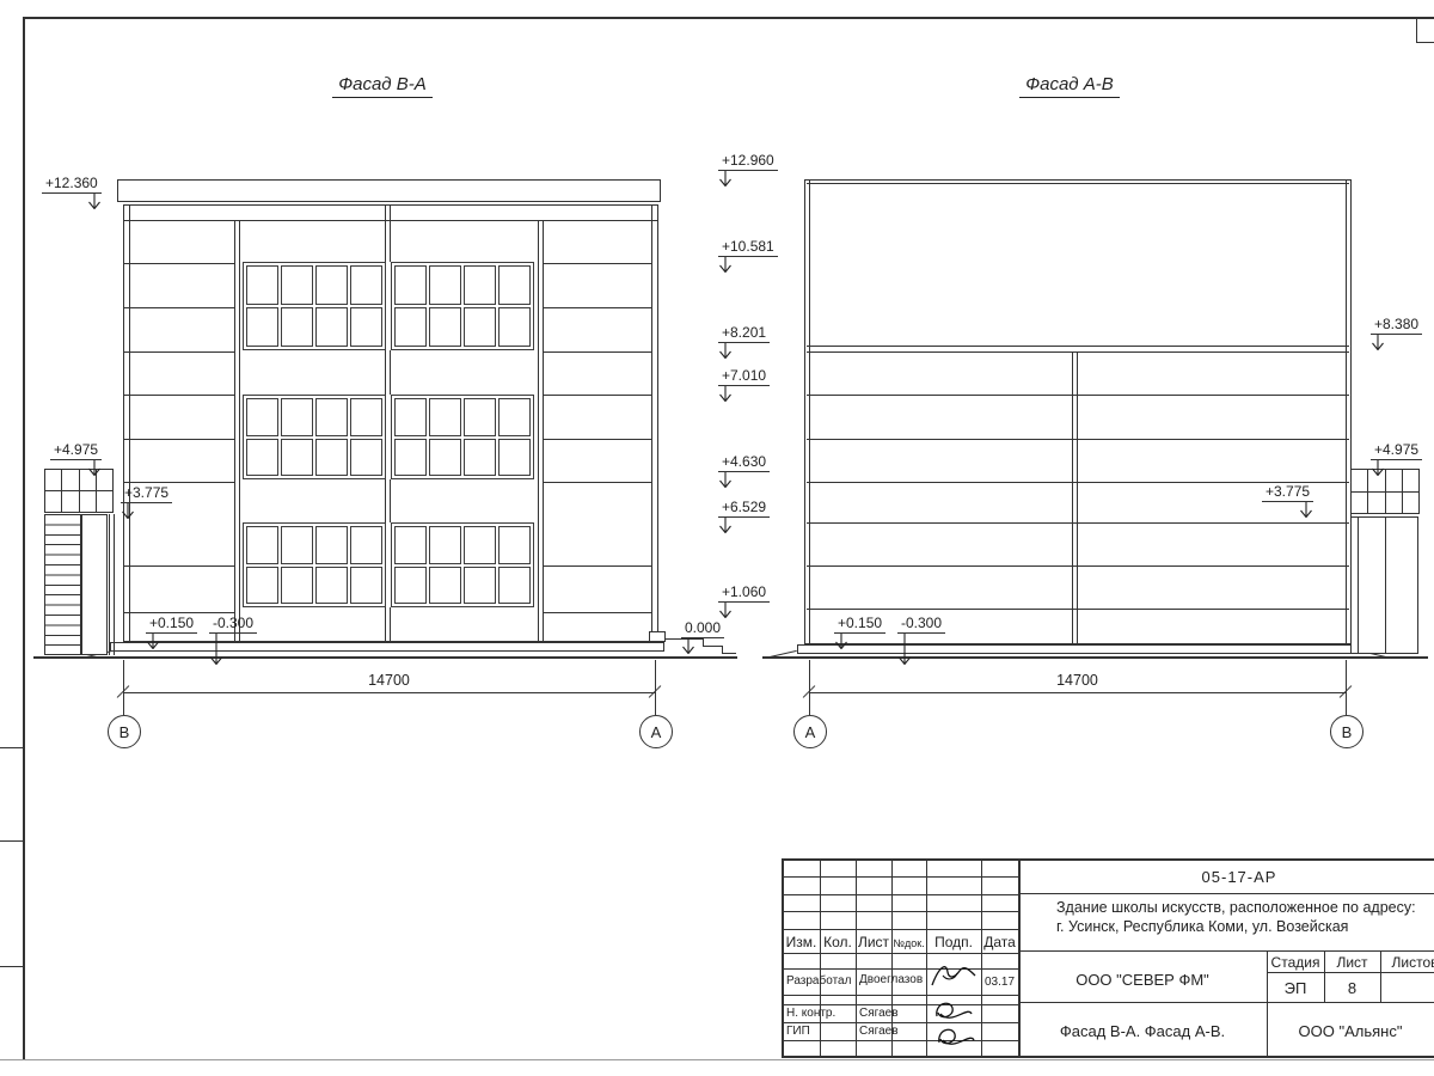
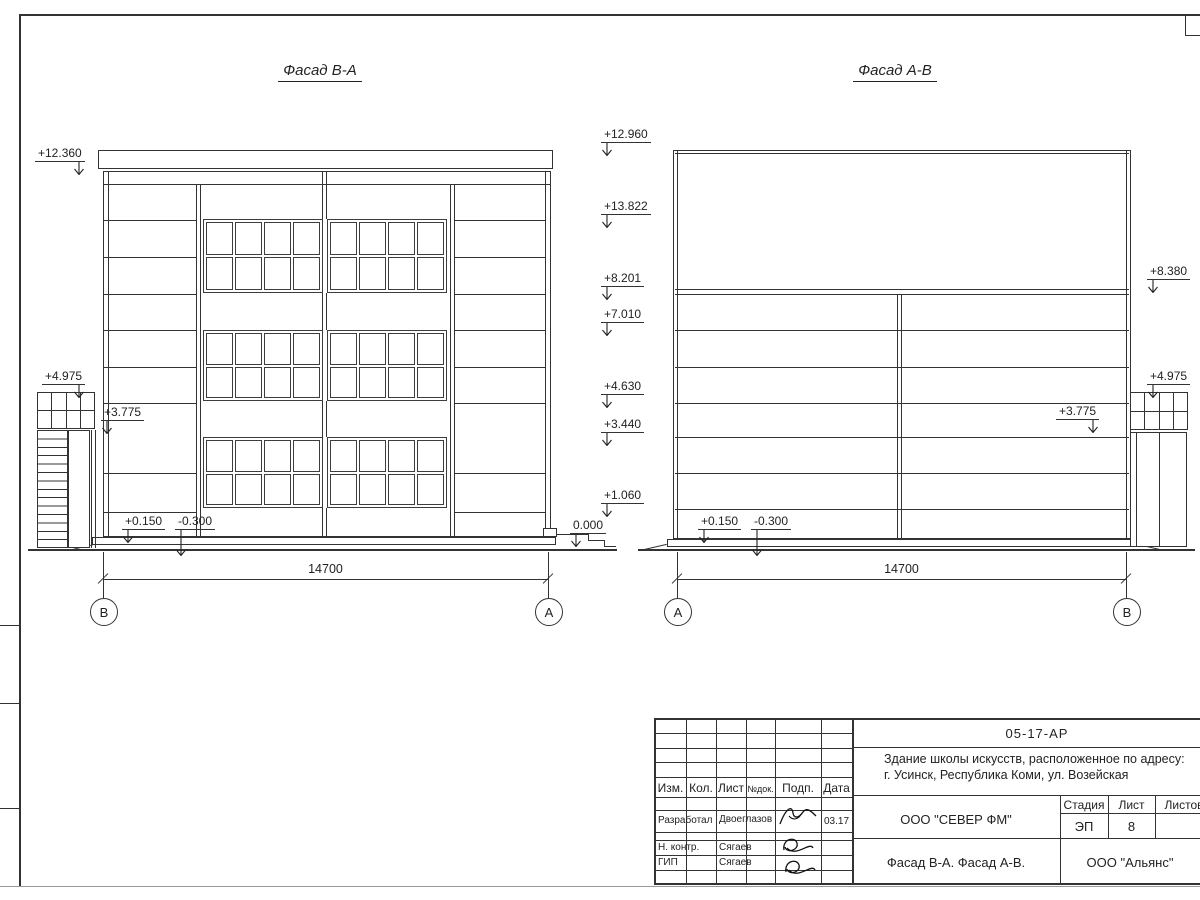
  Фасад В-А
  14700
  В
  А
  Фасад А-В
  14700
  А
  В
  +12.360
  +4.975
  +3.775
  +0.150
  -0.300
  0.000
  +12.960
- +10.581
+ +13.822
  +8.201
  +7.010
  +4.630
- +6.529
+ +3.440
  +1.060
  +8.380
  +4.975
  +3.775
  +0.150
  -0.300
  Изм.
  Кол.
  Лист
  №док.
  Подп.
  Дата
  05-17-АР
  Здание школы искусств, расположенное по адресу:
  г. Усинск, Республика Коми, ул. Возейская
  ООО "СЕВЕР ФМ"
  Стадия
  Лист
  Листо
  ЭП
  8
  Фасад В-А. Фасад А-В.
  ООО "Альянс"
  Разработал
  Двоеглазов
  03.17
  Н. контр.
  Сягаев
  ГИП
  Сягаев
